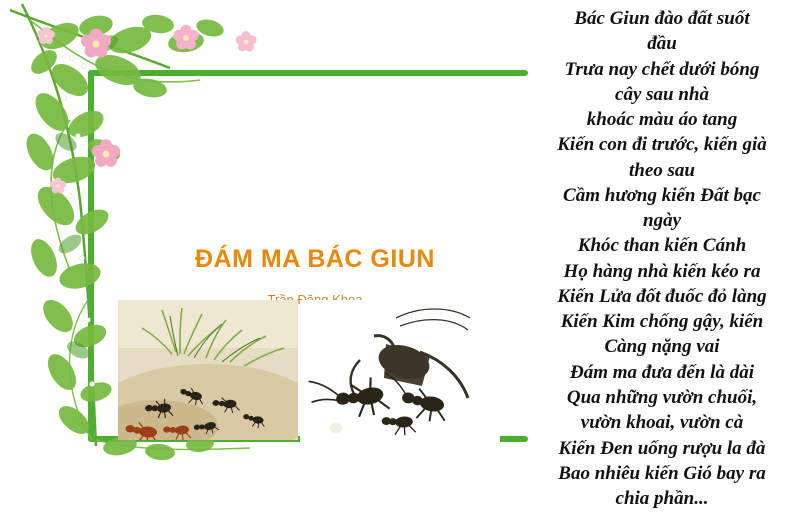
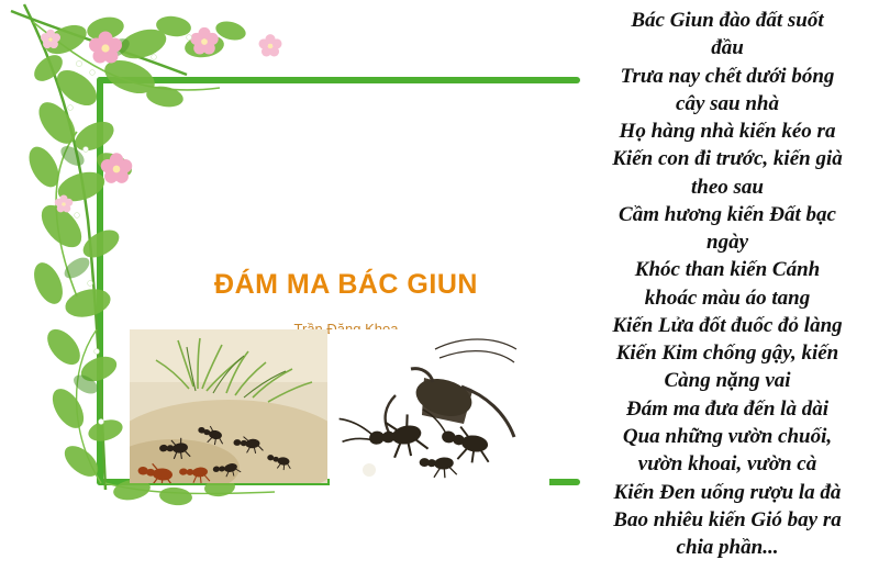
  ĐÁM MA BÁC GIUN
  Bác Giun đào đất suốt
  đầu
  Trưa nay chết dưới bóng
  cây sau nhà
- khoác màu áo tang
+ Họ hàng nhà kiến kéo ra
  Kiến con đi trước, kiến già
  theo sau
  Cầm hương kiến Đất bạc
  ngày
  Khóc than kiến Cánh
- Họ hàng nhà kiến kéo ra
+ khoác màu áo tang
  Kiến Lửa đốt đuốc đỏ làng
  Kiến Kim chống gậy, kiến
  Càng nặng vai
  Đám ma đưa đến là dài
  Qua những vườn chuối,
  vườn khoai, vườn cà
  Kiến Đen uống rượu la đà
  Bao nhiêu kiến Gió bay ra
  chia phần...
